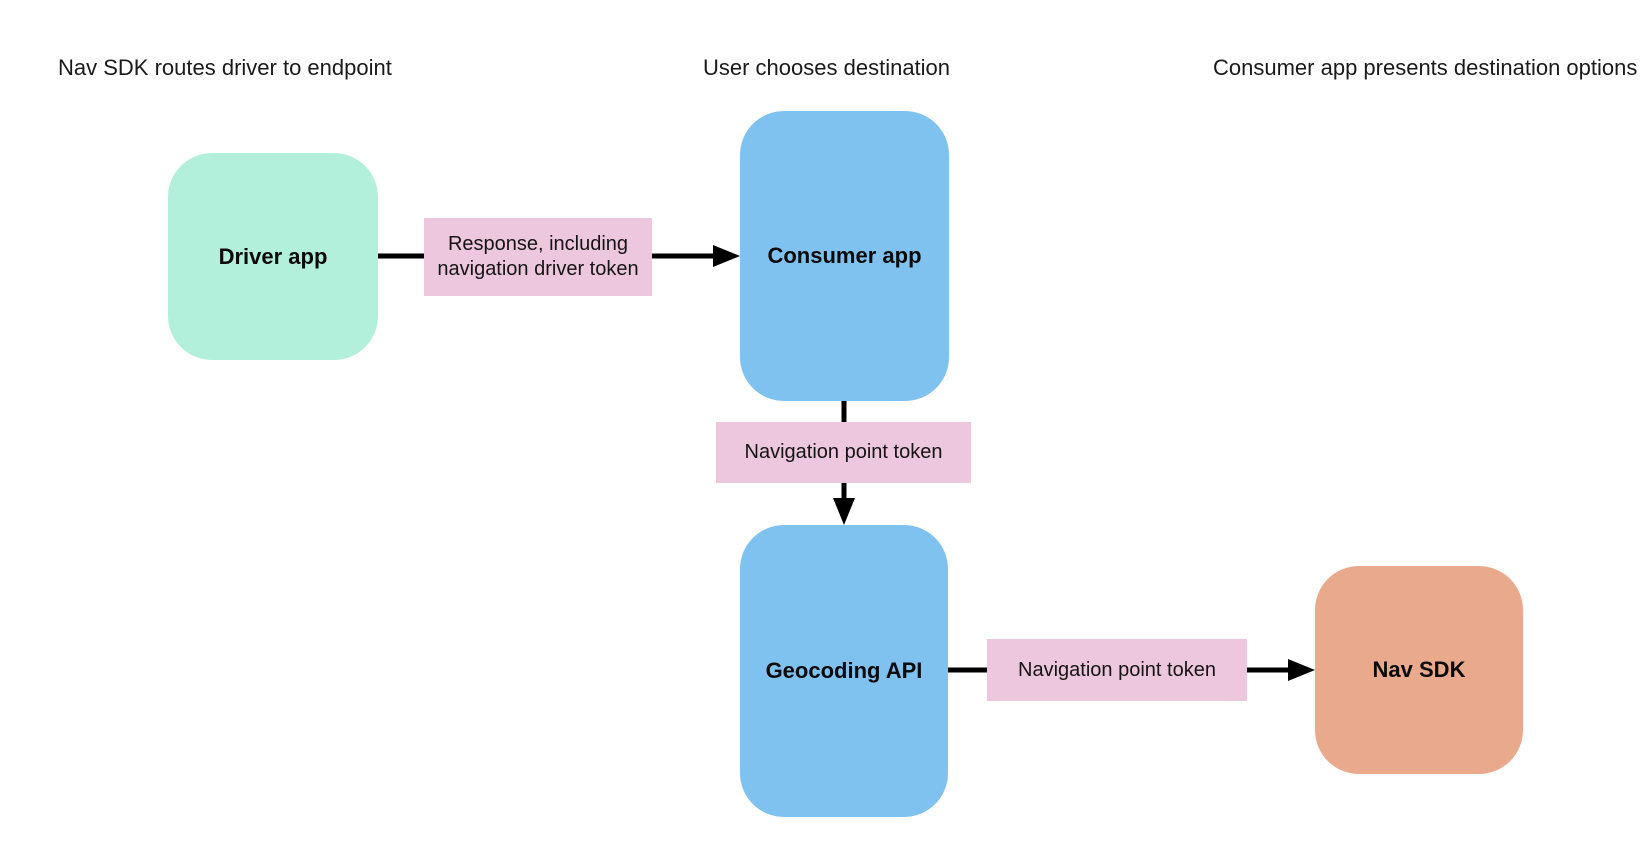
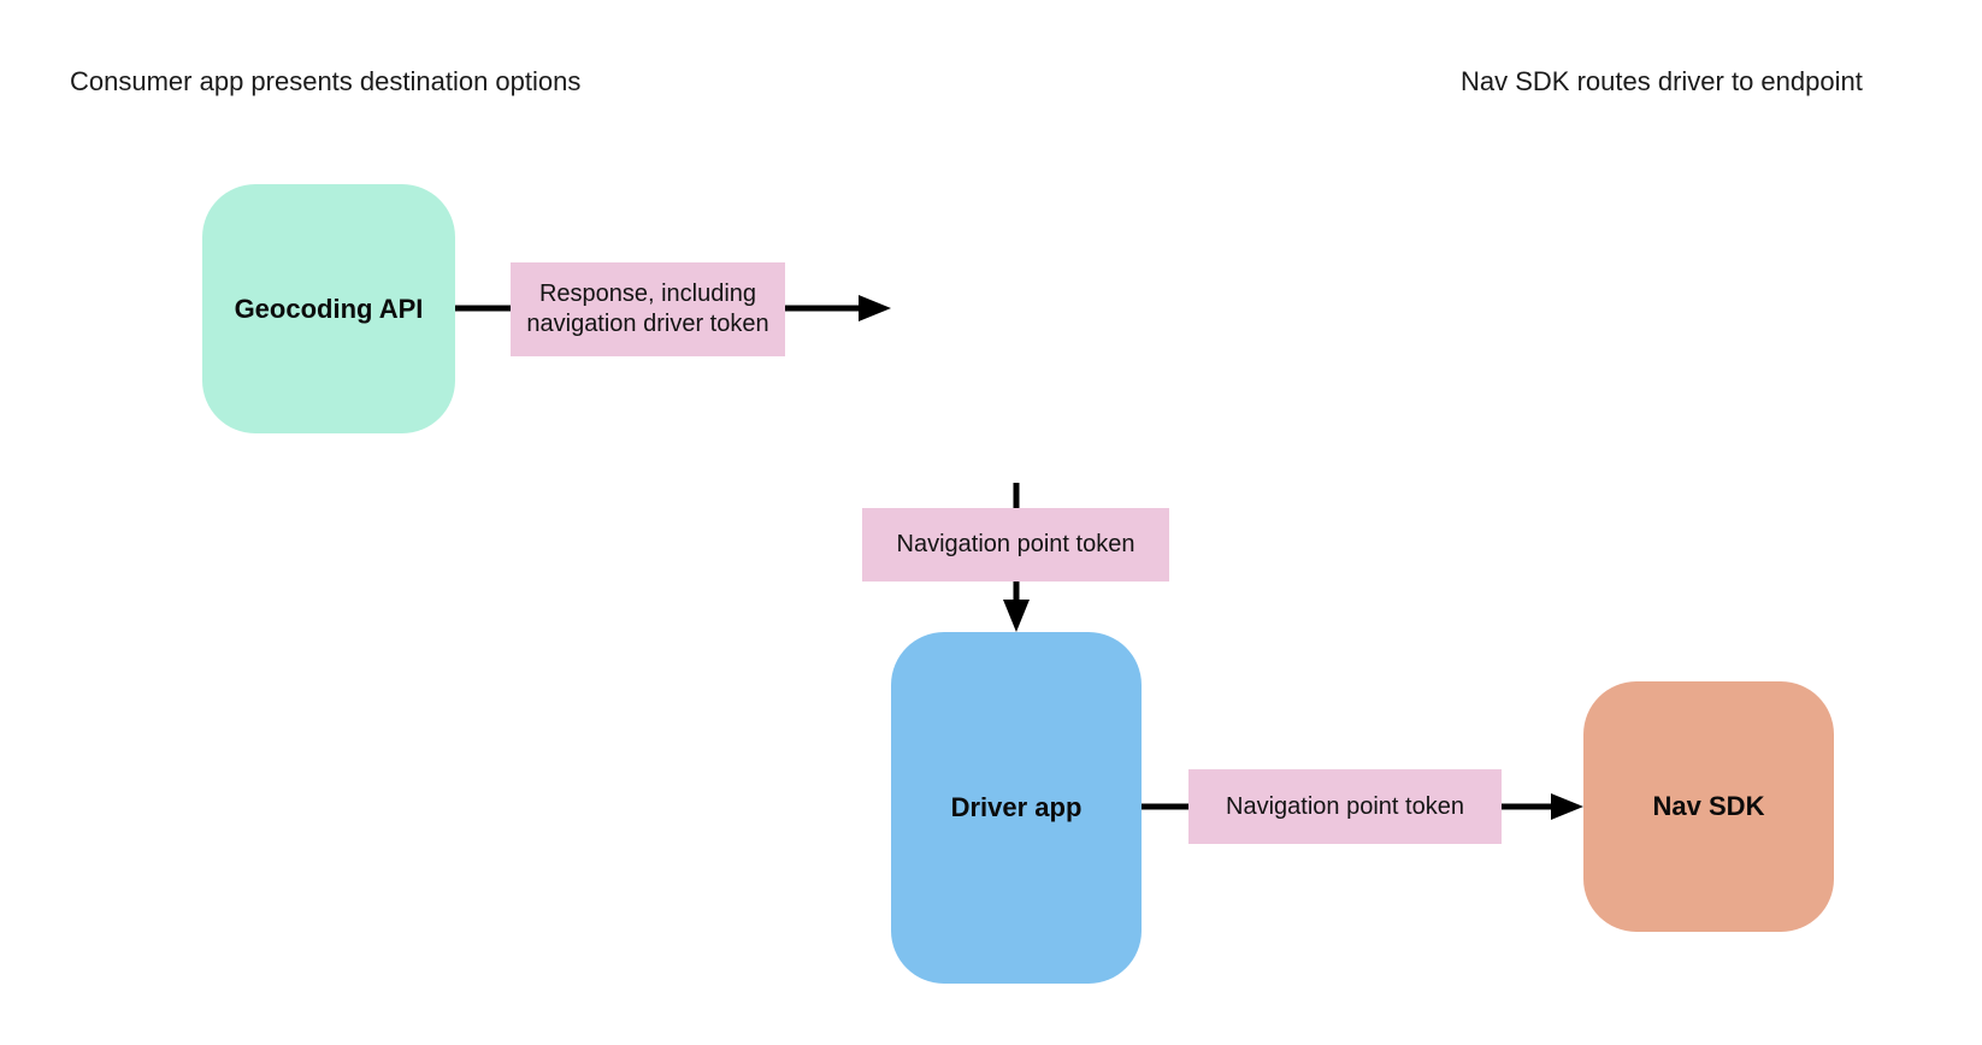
- Nav SDK routes driver to endpoint
+ Consumer app presents destination options
- User chooses destination
- Consumer app presents destination options
+ Nav SDK routes driver to endpoint
- Driver app
+ Geocoding API
- Consumer app
- Geocoding API
+ Driver app
  Nav SDK
  Response, including navigation driver token
  Navigation point token
  Navigation point token
